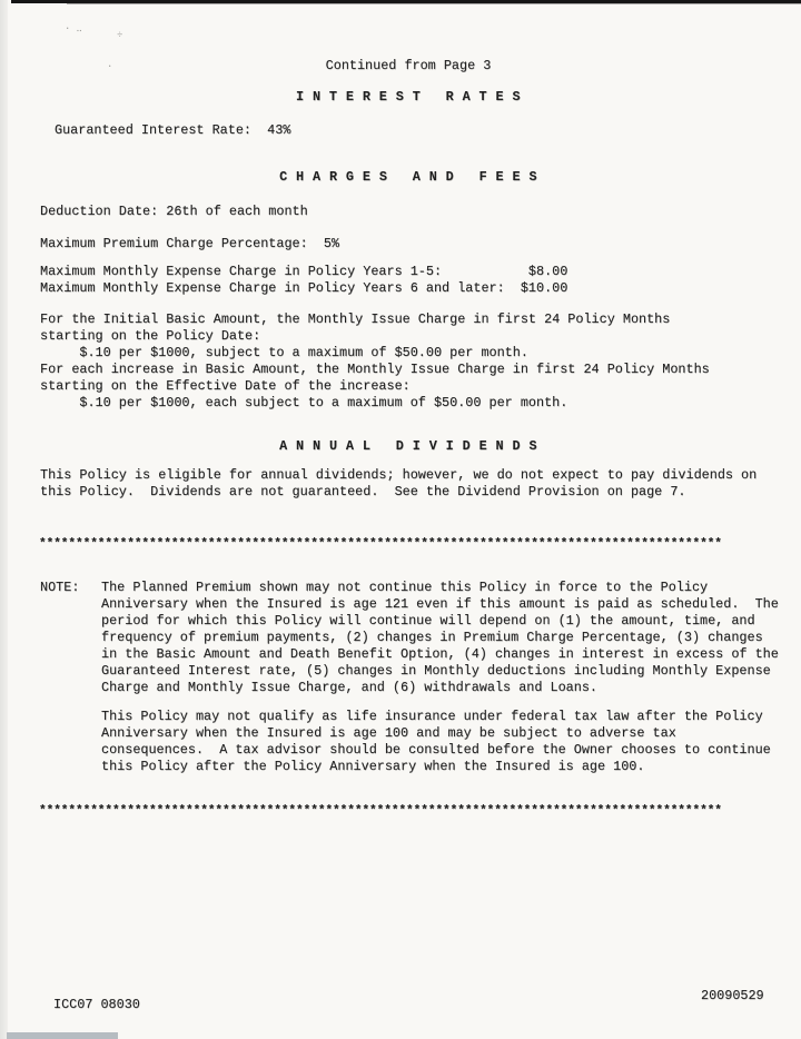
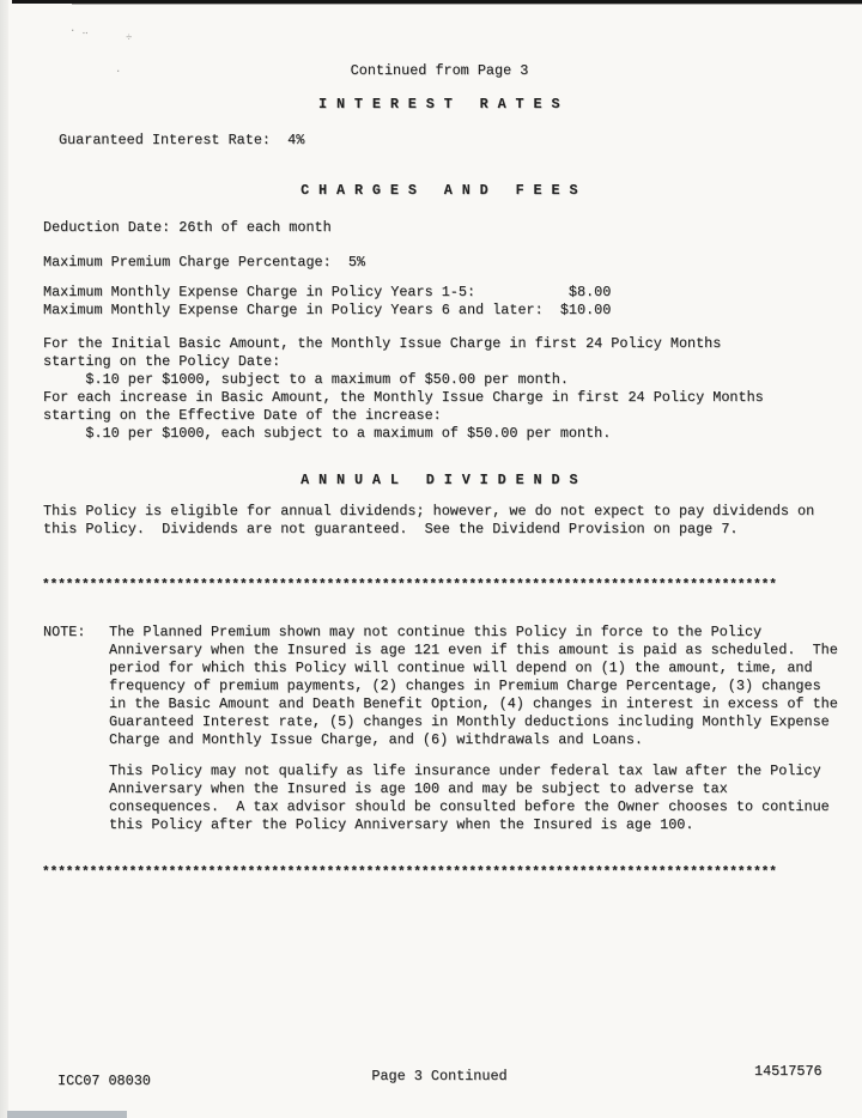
  · ‥
  ÷
  ·
  Continued from Page 3
  I N T E R E S T R A T E S
- Guaranteed Interest Rate: 43%
+ Guaranteed Interest Rate: 4%
  C H A R G E S A N D F E E S
  Deduction Date: 26th of each month
  Maximum Premium Charge Percentage: 5%
  Maximum Monthly Expense Charge in Policy Years 1-5: $8.00
  Maximum Monthly Expense Charge in Policy Years 6 and later: $10.00
  For the Initial Basic Amount, the Monthly Issue Charge in first 24 Policy Months
  starting on the Policy Date:
  $.10 per $1000, subject to a maximum of $50.00 per month.
  For each increase in Basic Amount, the Monthly Issue Charge in first 24 Policy Months
  starting on the Effective Date of the increase:
  $.10 per $1000, each subject to a maximum of $50.00 per month.
  A N N U A L D I V I D E N D S
  This Policy is eligible for annual dividends; however, we do not expect to pay dividends on
  this Policy. Dividends are not guaranteed. See the Dividend Provision on page 7.
  *********************************************************************************************
  NOTE:
  The Planned Premium shown may not continue this Policy in force to the Policy
  Anniversary when the Insured is age 121 even if this amount is paid as scheduled. The
  period for which this Policy will continue will depend on (1) the amount, time, and
  frequency of premium payments, (2) changes in Premium Charge Percentage, (3) changes
  in the Basic Amount and Death Benefit Option, (4) changes in interest in excess of the
  Guaranteed Interest rate, (5) changes in Monthly deductions including Monthly Expense
  Charge and Monthly Issue Charge, and (6) withdrawals and Loans.
  This Policy may not qualify as life insurance under federal tax law after the Policy
  Anniversary when the Insured is age 100 and may be subject to adverse tax
  consequences. A tax advisor should be consulted before the Owner chooses to continue
  this Policy after the Policy Anniversary when the Insured is age 100.
  *********************************************************************************************
  ICC07 08030
+ Page 3 Continued
- 20090529
+ 14517576
